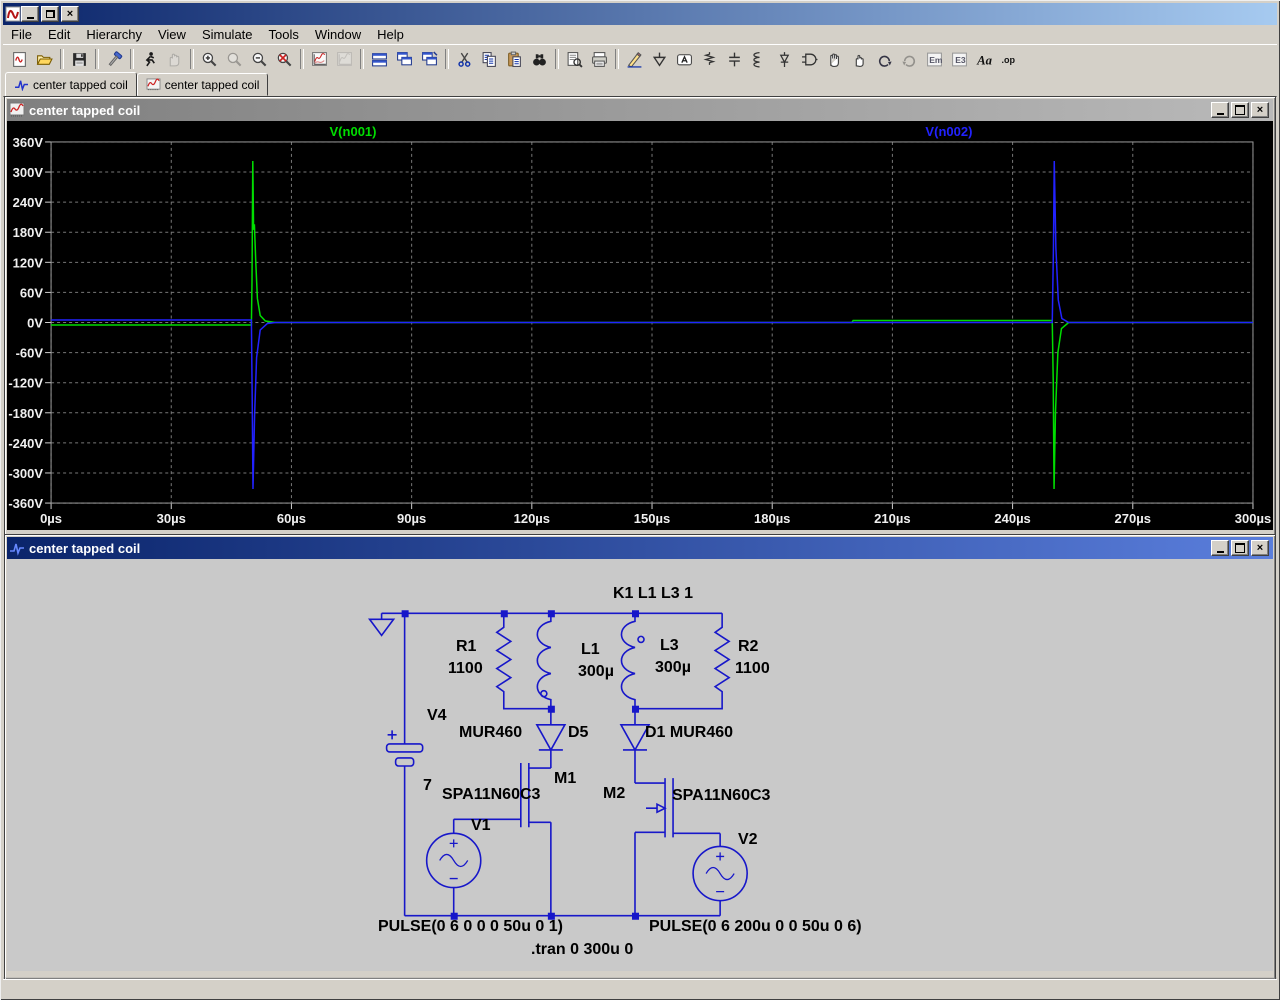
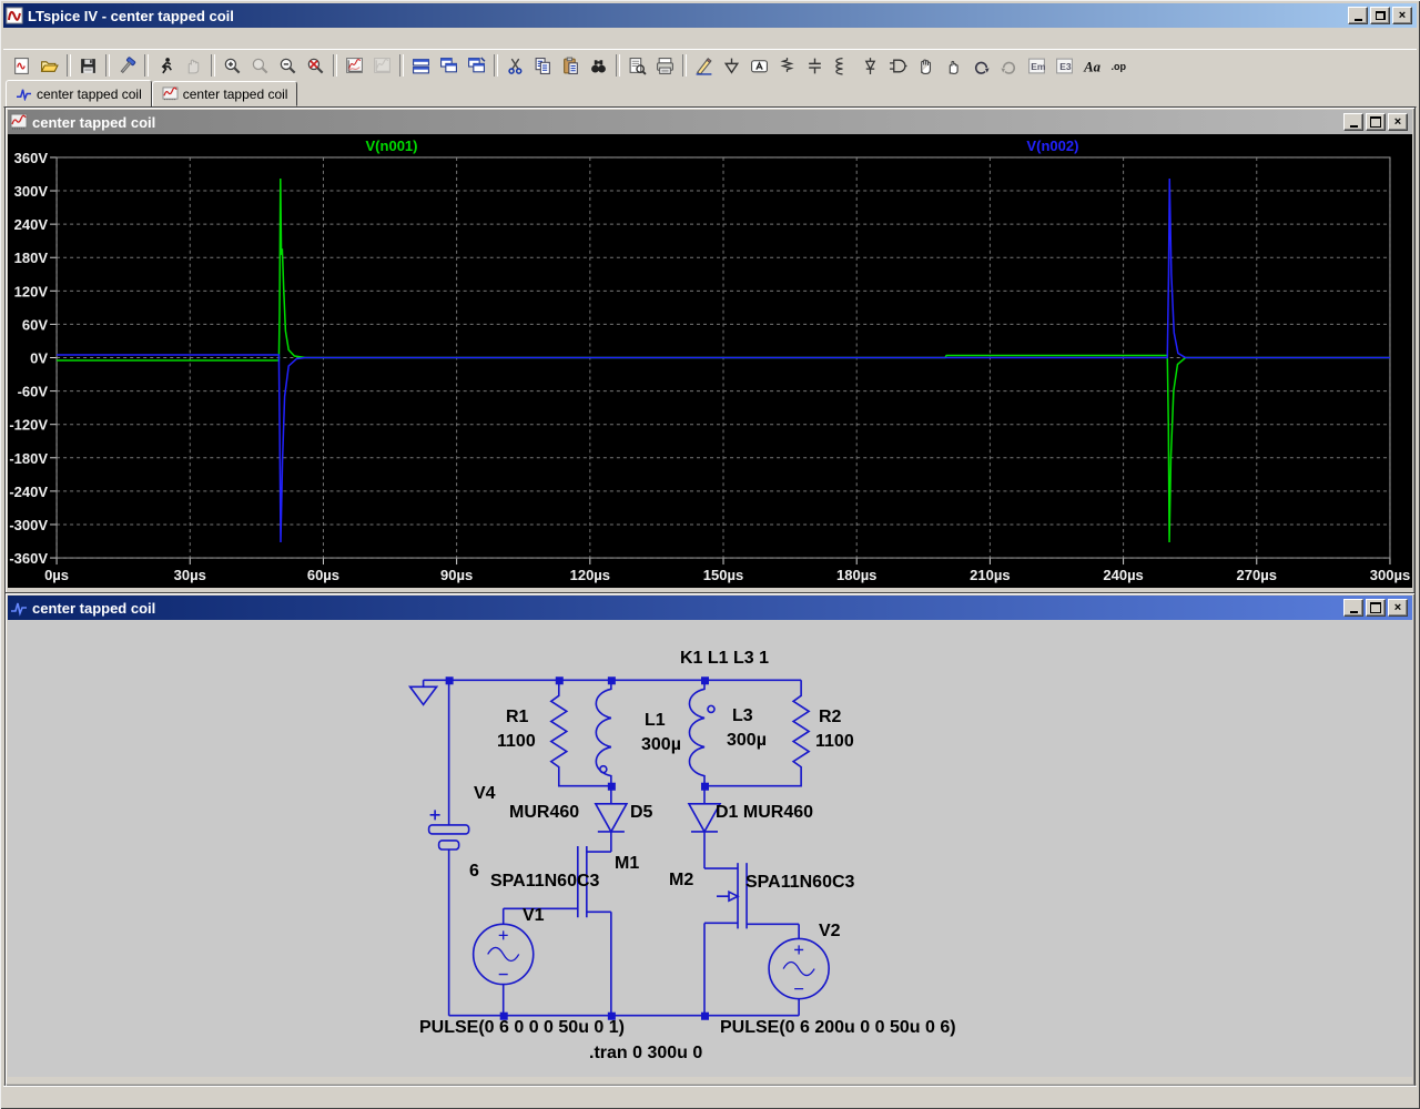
+ LTspice IV - center tapped coil
  ×
- File
- Edit
- Hierarchy
- View
- Simulate
- Tools
- Window
- Help
  Em
  E3
  Aa
  .op
  center tapped coil
  center tapped coil
  center tapped coil
  ×
  0µs
  30µs
  60µs
  90µs
  120µs
  150µs
  180µs
  210µs
  240µs
  270µs
  300µs
  360V
  300V
  240V
  180V
  120V
  60V
  0V
  -60V
  -120V
  -180V
  -240V
  -300V
  -360V
  V(n001)
  V(n002)
  center tapped coil
  ×
  K1 L1 L3 1
  R1
  1100
  L1
  300µ
  L3
  300µ
  R2
  1100
  V4
- 7
+ 6
  MUR460
  D5
  D1 MUR460
  M1
  SPA11N60C3
  M2
  SPA11N60C3
  V1
  V2
  PULSE(0 6 0 0 0 50u 0 1)
  PULSE(0 6 200u 0 0 50u 0 6)
  .tran 0 300u 0
